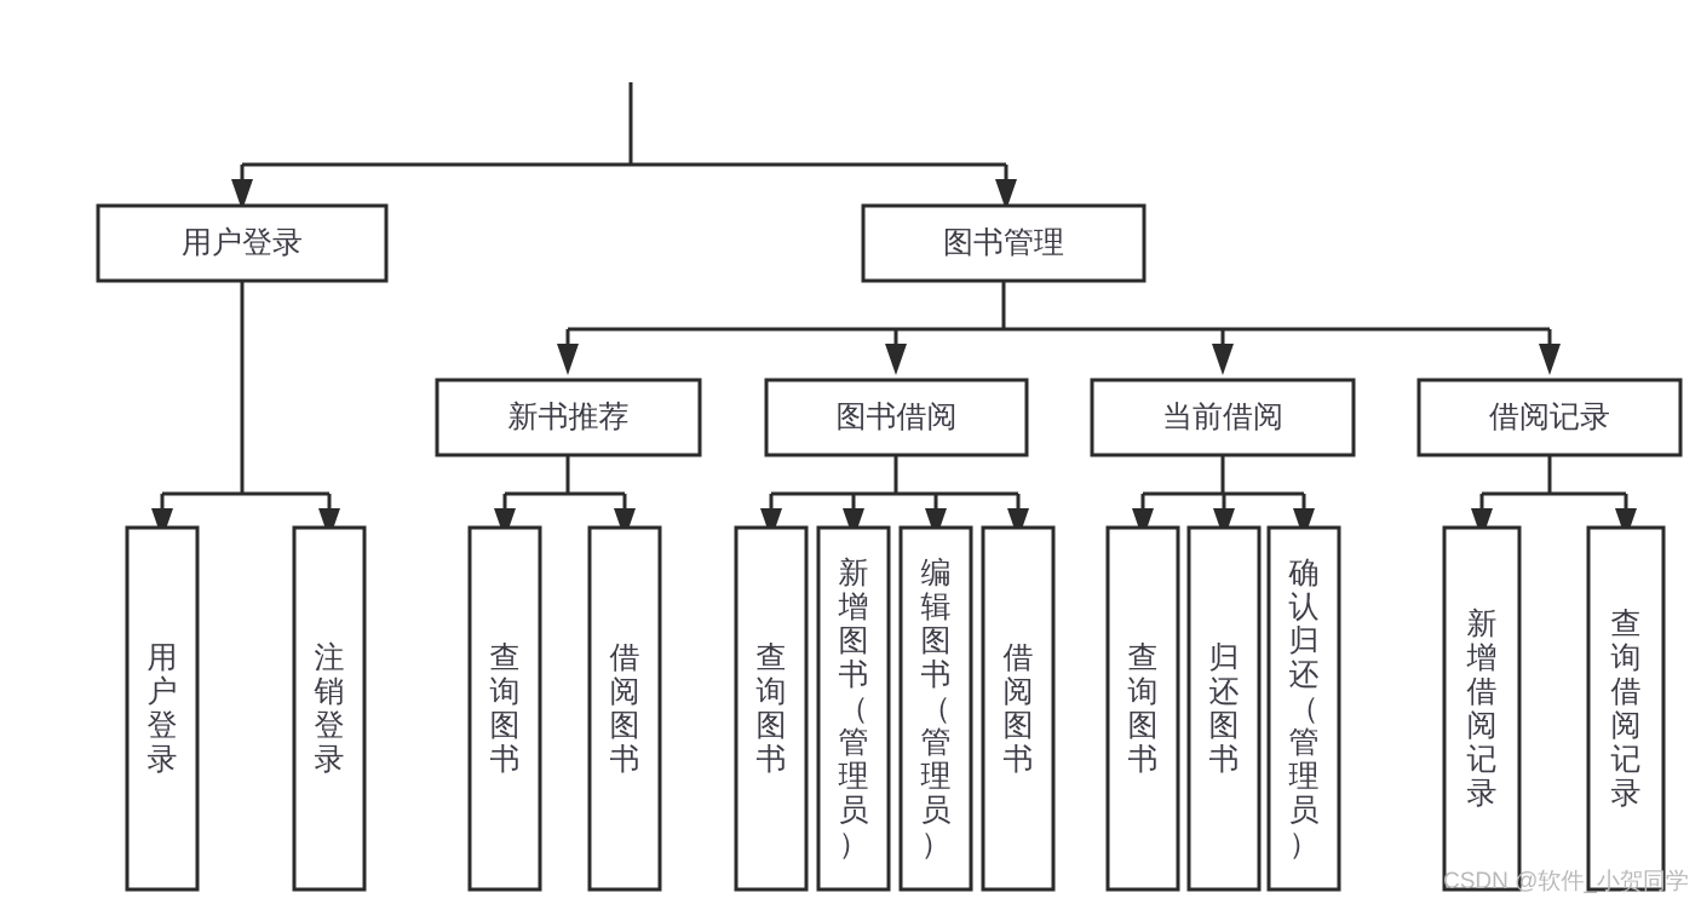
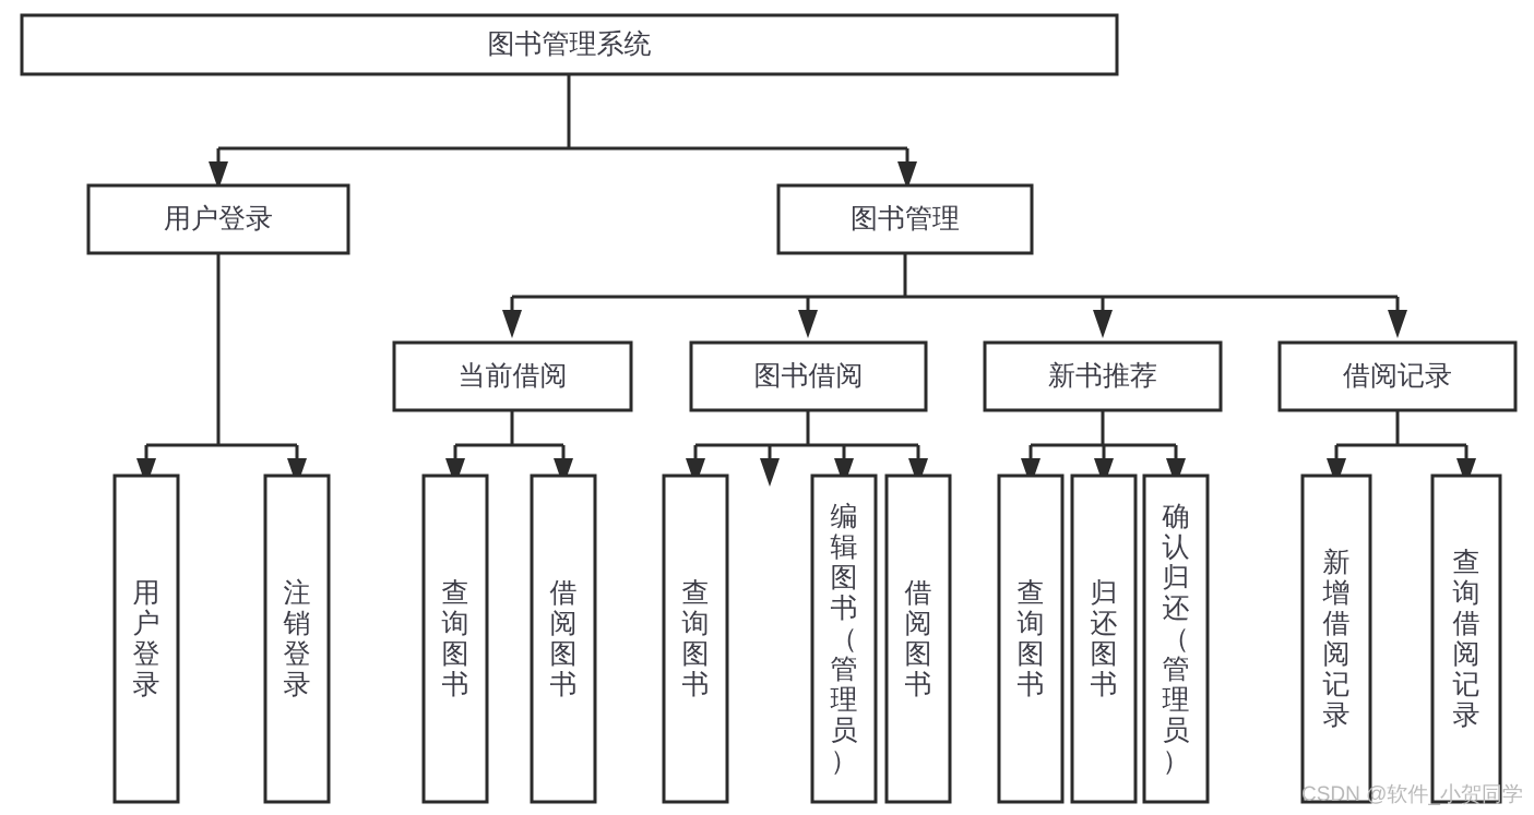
+ 图书管理系统
  用户登录
  图书管理
- 新书推荐
+ 当前借阅
  图书借阅
- 当前借阅
+ 新书推荐
  借阅记录
  用户登录
  注销登录
  查询图书
  借阅图书
  查询图书
- 新增图书（管理员）
  编辑图书（管理员）
  借阅图书
  查询图书
  归还图书
  确认归还（管理员）
  新增借阅记录
  查询借阅记录
  CSDN @软件_小贺同学
